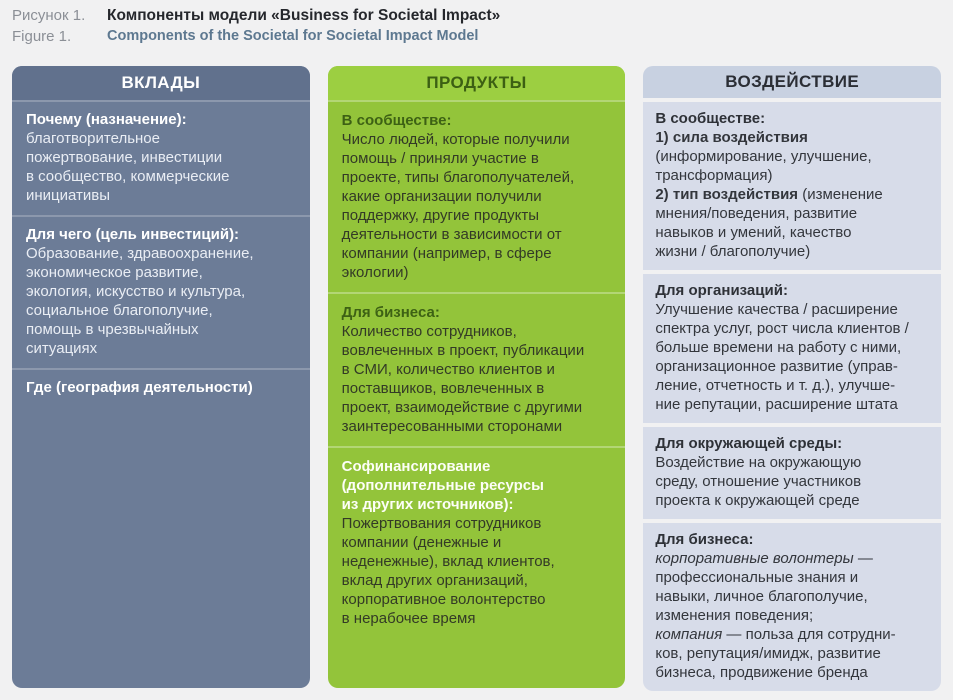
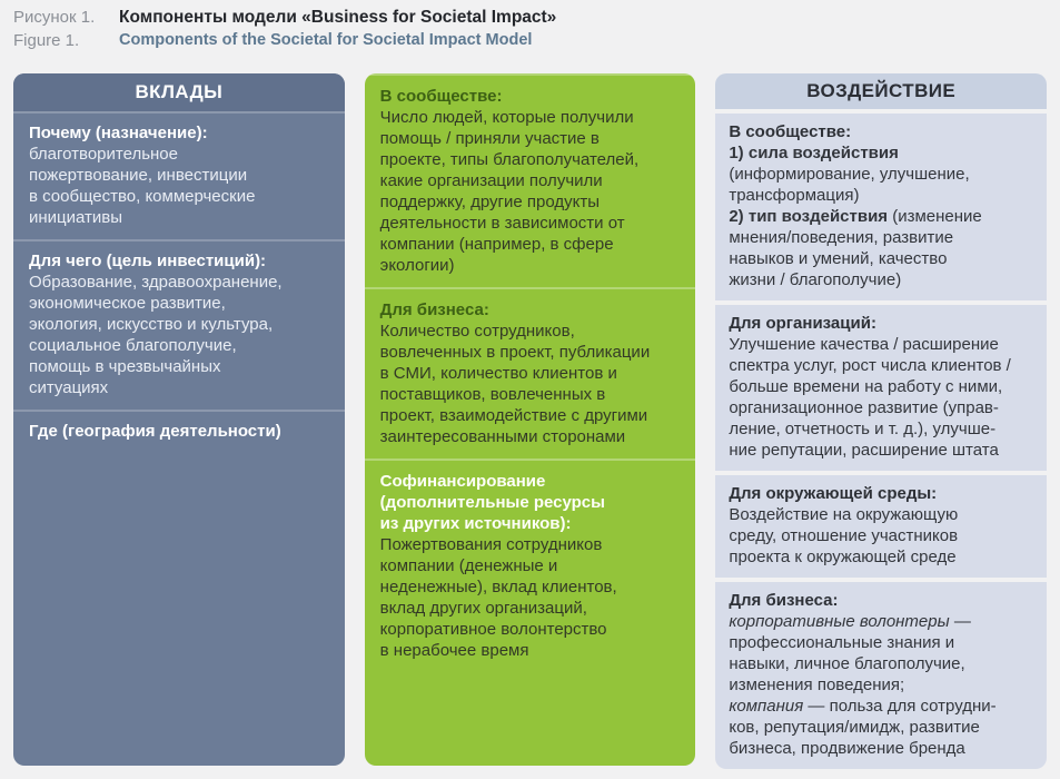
  Рисунок 1.
  Компоненты модели «Business for Societal Impact»
  Figure 1.
  Components of the Societal for Societal Impact Model
  ВКЛАДЫ
  Почему (назначение):
  благотворительное
  пожертвование, инвестиции
  в сообщество, коммерческие
  инициативы
  Для чего (цель инвестиций):
  Образование, здравоохранение,
  экономическое развитие,
  экология, искусство и культура,
  социальное благополучие,
  помощь в чрезвычайных
  ситуациях
  Где (география деятельности)
- ПРОДУКТЫ
  В сообществе:
  Число людей, которые получили
  помощь / приняли участие в
  проекте, типы благополучателей,
  какие организации получили
  поддержку, другие продукты
  деятельности в зависимости от
  компании (например, в сфере
  экологии)
  Для бизнеса:
  Количество сотрудников,
  вовлеченных в проект, публикации
  в СМИ, количество клиентов и
  поставщиков, вовлеченных в
  проект, взаимодействие с другими
  заинтересованными сторонами
  Софинансирование
  (дополнительные ресурсы
  из других источников):
  Пожертвования сотрудников
  компании (денежные и
  неденежные), вклад клиентов,
  вклад других организаций,
  корпоративное волонтерство
  в нерабочее время
  ВОЗДЕЙСТВИЕ
  В сообществе:
  1) сила воздействия
  (информирование, улучшение,
  трансформация)
  2) тип воздействия (изменение
  мнения/поведения, развитие
  навыков и умений, качество
  жизни / благополучие)
  Для организаций:
  Улучшение качества / расширение
  спектра услуг, рост числа клиентов /
  больше времени на работу с ними,
  организационное развитие (управ-
  ление, отчетность и т. д.), улучше-
  ние репутации, расширение штата
  Для окружающей среды:
  Воздействие на окружающую
  среду, отношение участников
  проекта к окружающей среде
  Для бизнеса:
  корпоративные волонтеры —
  профессиональные знания и
  навыки, личное благополучие,
  изменения поведения;
  компания — польза для сотрудни-
  ков, репутация/имидж, развитие
  бизнеса, продвижение бренда
